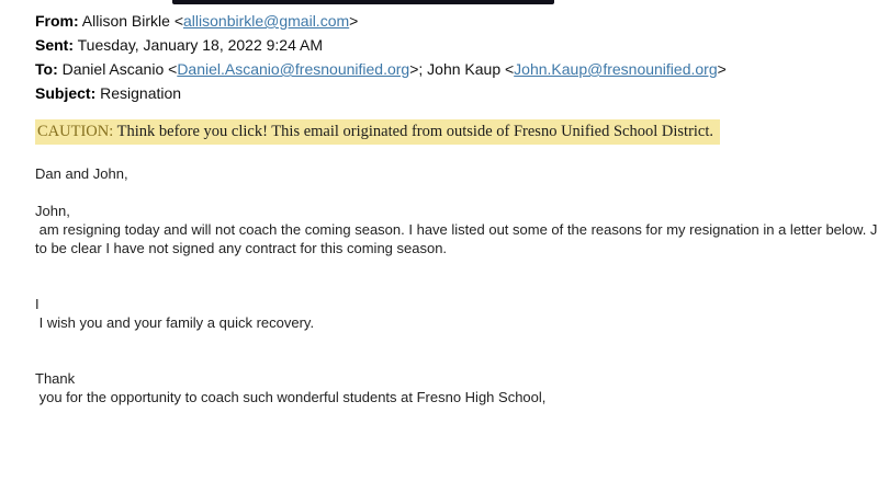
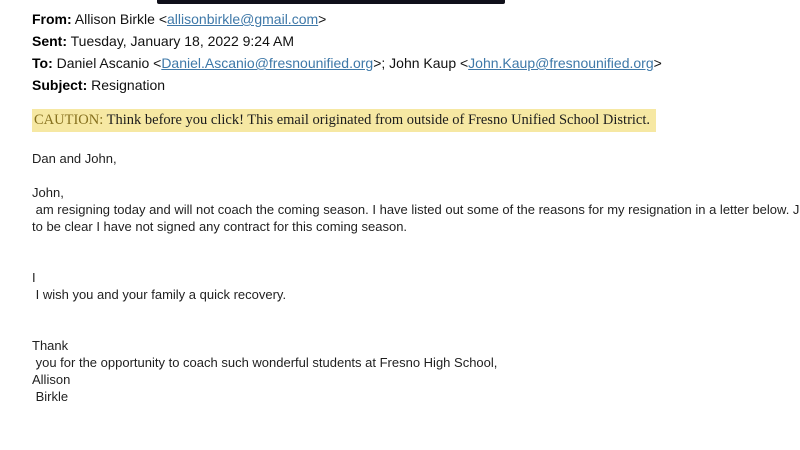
  From: Allison Birkle <allisonbirkle@gmail.com>
  Sent: Tuesday, January 18, 2022 9:24 AM
  To: Daniel Ascanio <Daniel.Ascanio@fresnounified.org>; John Kaup <John.Kaup@fresnounified.org>
  Subject: Resignation
  CAUTION: Think before you click! This email originated from outside of Fresno Unified School District.
  Dan and John,
  John,
  am resigning today and will not coach the coming season. I have listed out some of the reasons for my resignation in a letter below. J
  to be clear I have not signed any contract for this coming season.
  I
  I wish you and your family a quick recovery.
  Thank
  you for the opportunity to coach such wonderful students at Fresno High School,
+ Allison
+ Birkle
